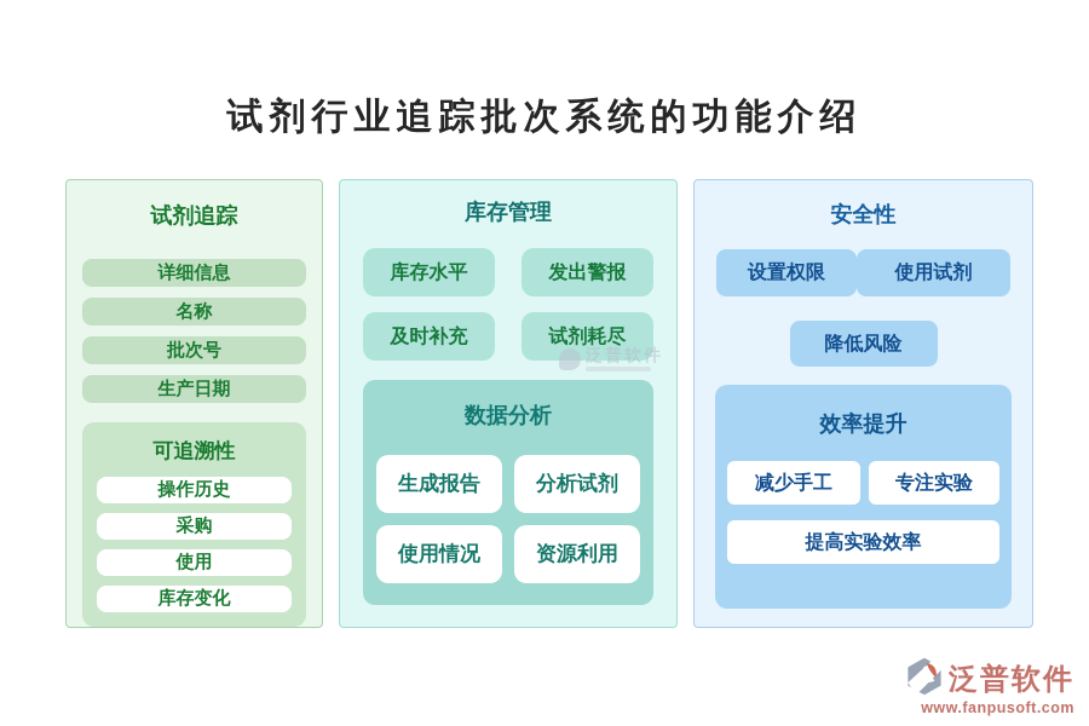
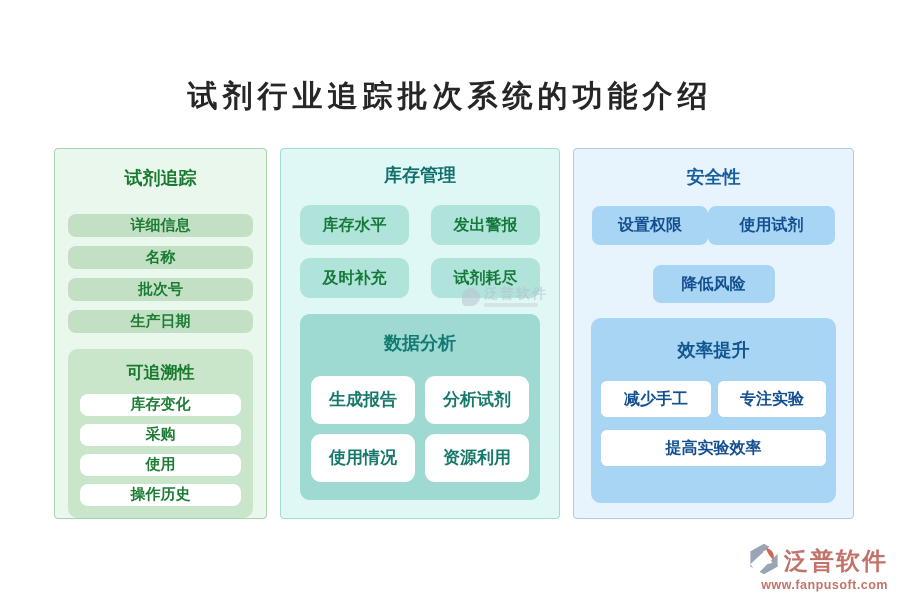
  试剂行业追踪批次系统的功能介绍
  试剂追踪
  详细信息
  名称
  批次号
  生产日期
  可追溯性
- 操作历史
+ 库存变化
  采购
  使用
- 库存变化
+ 操作历史
  库存管理
  库存水平
  发出警报
  及时补充
  试剂耗尽
  数据分析
  生成报告
  分析试剂
  使用情况
  资源利用
  安全性
  设置权限
  使用试剂
  降低风险
  效率提升
  减少手工
  专注实验
  提高实验效率
  泛普软件
  泛普软件
  www.fanpusoft.com
